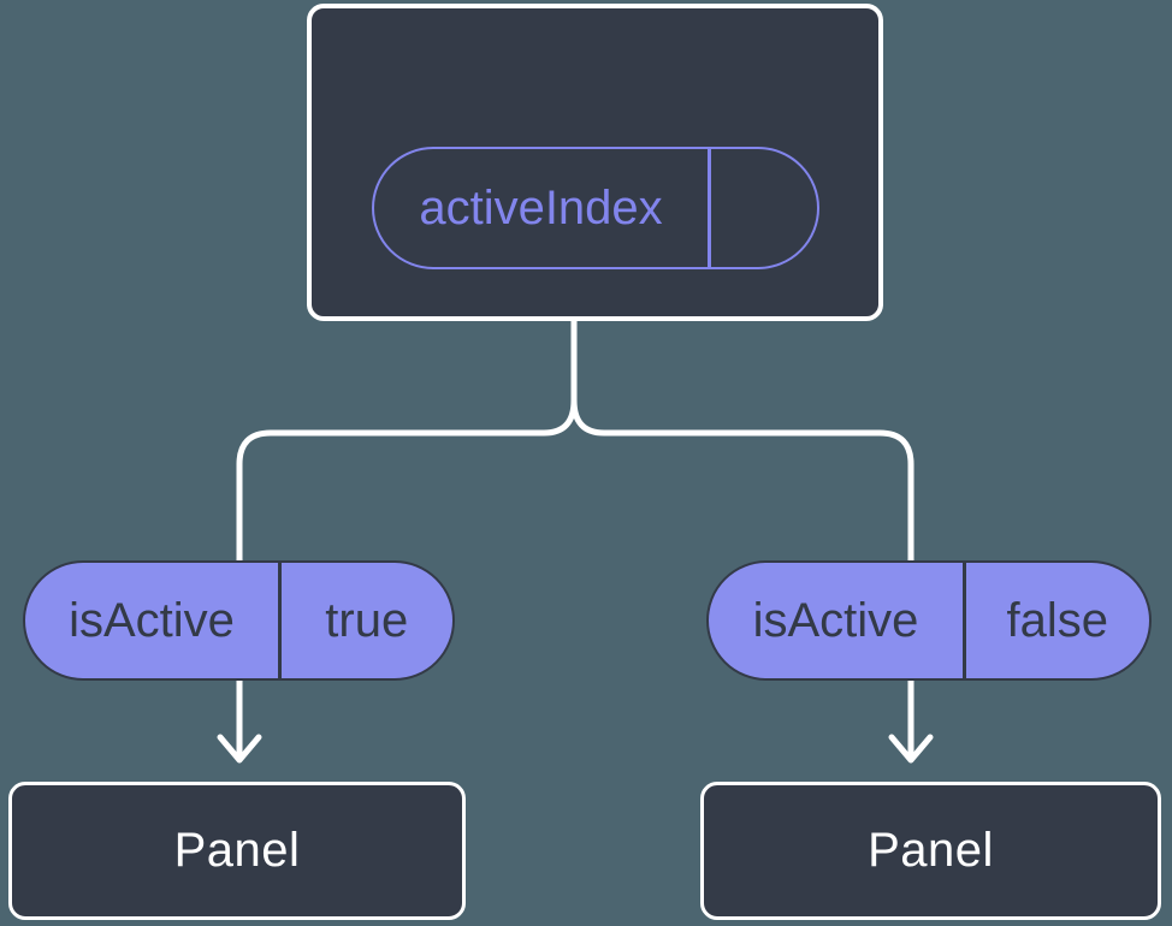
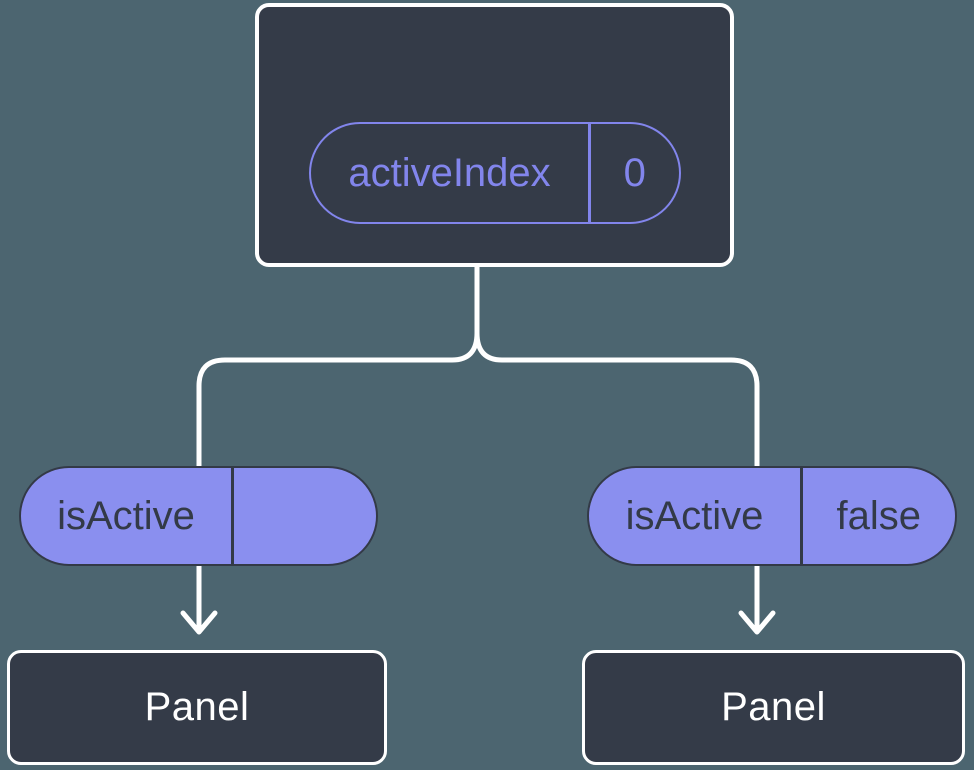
  activeIndex
+ 0
  isActive
- true
  isActive
  false
  Panel
  Panel
